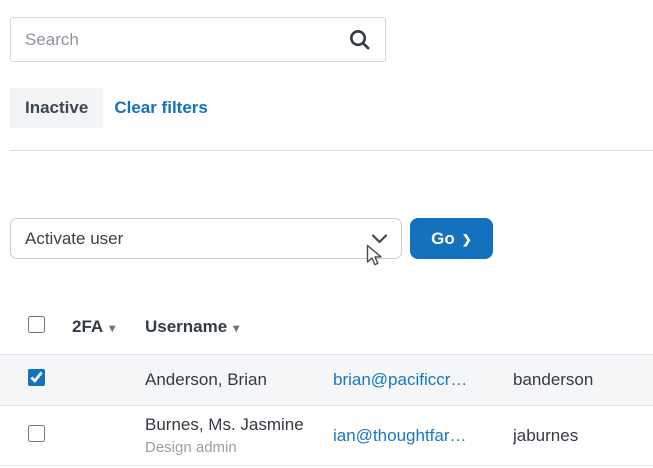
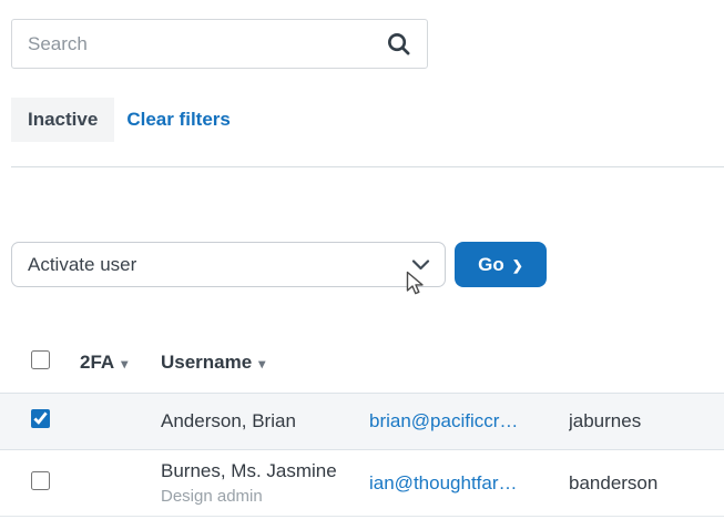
  Search
  Inactive
  Clear filters
  Activate user
  Go
  ❯
  2FA ▾
  Username ▾
  Anderson, Brian
  brian@pacificcr…
- banderson
+ jaburnes
  Burnes, Ms. Jasmine
  Design admin
  ian@thoughtfar…
- jaburnes
+ banderson
